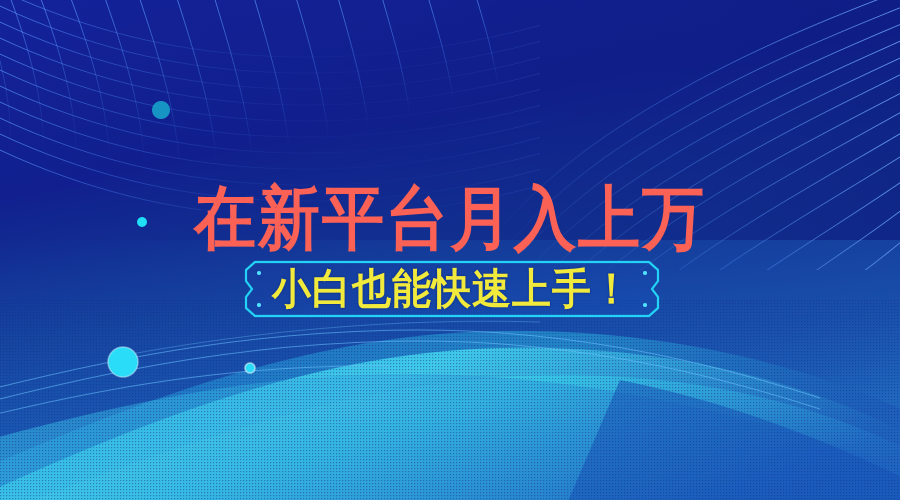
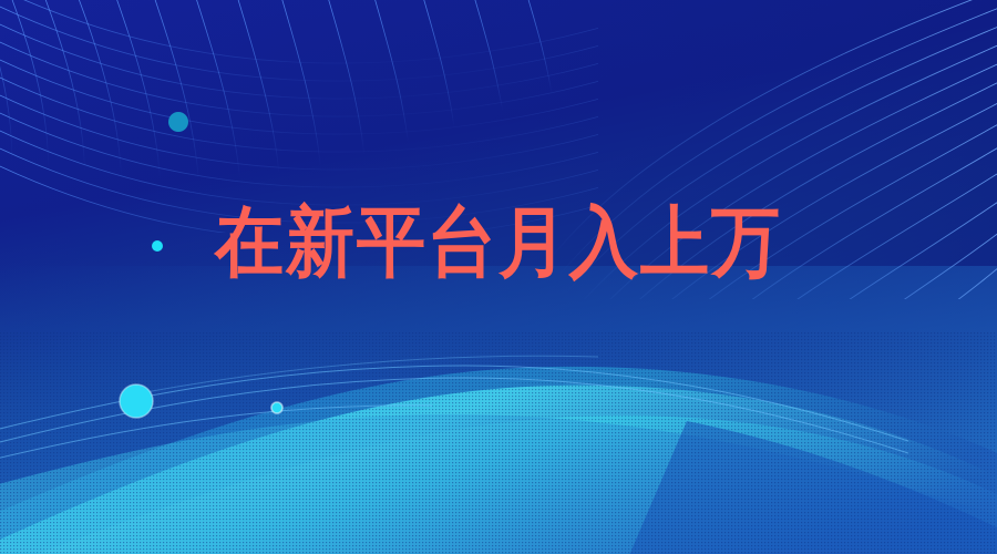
  在新平台月入上万
- 小白也能快速上手！
